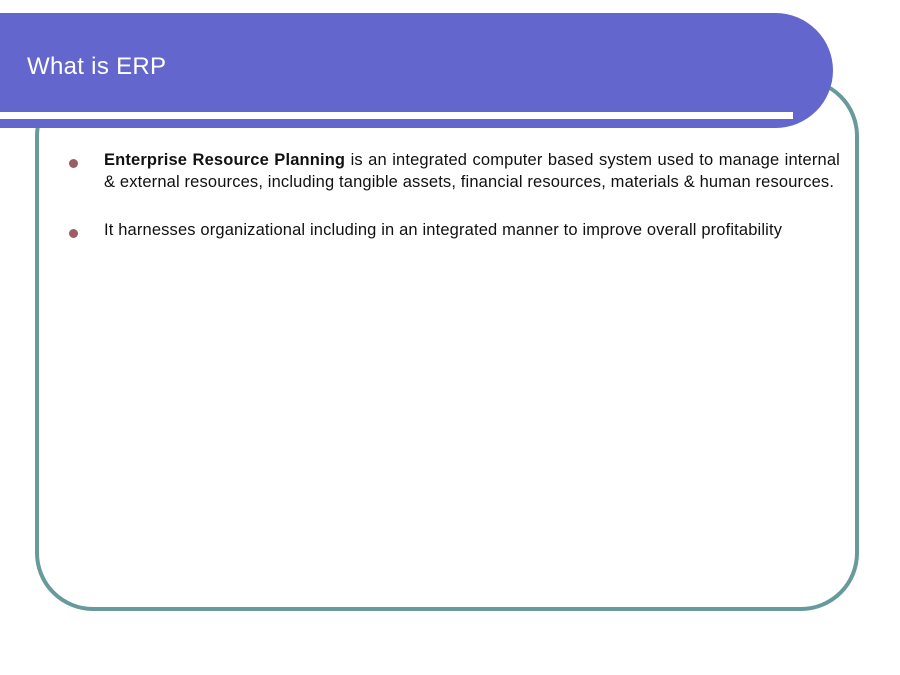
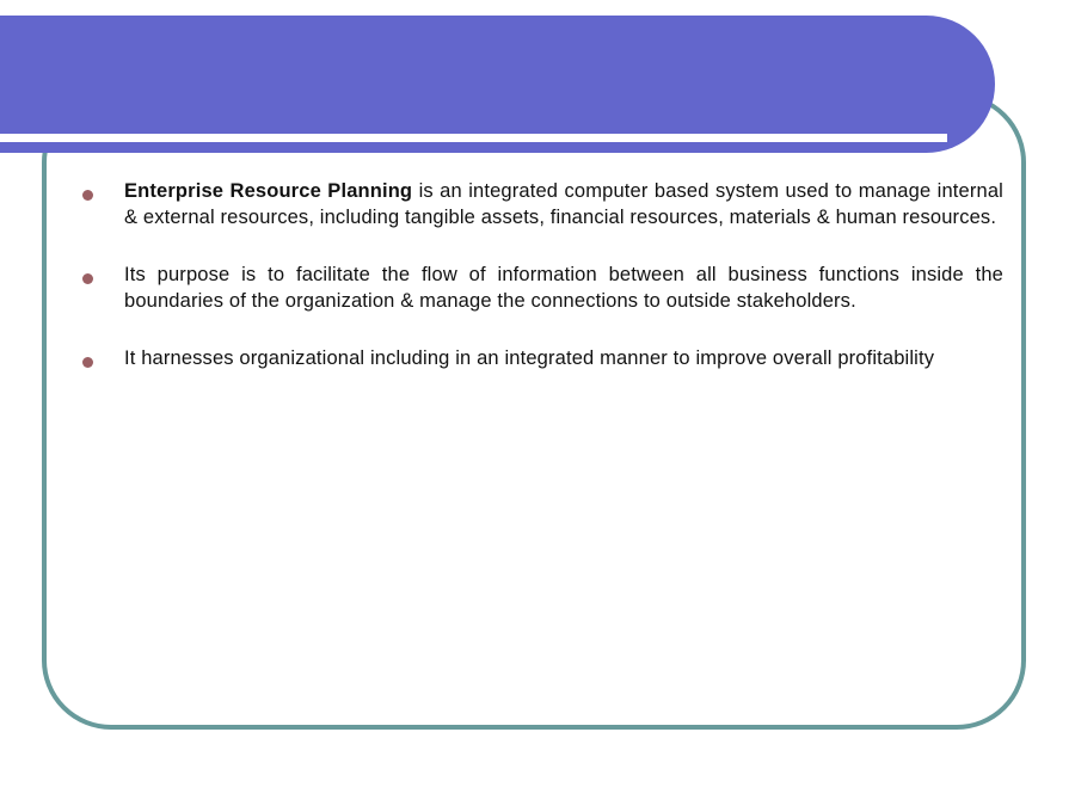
- What is ERP
  Enterprise Resource Planning is an integrated computer based system used to manage internal & external resources, including tangible assets, financial resources, materials & human resources.
+ Its purpose is to facilitate the flow of information between all business functions inside the boundaries of the organization & manage the connections to outside stakeholders.
  It harnesses organizational including in an integrated manner to improve overall profitability
